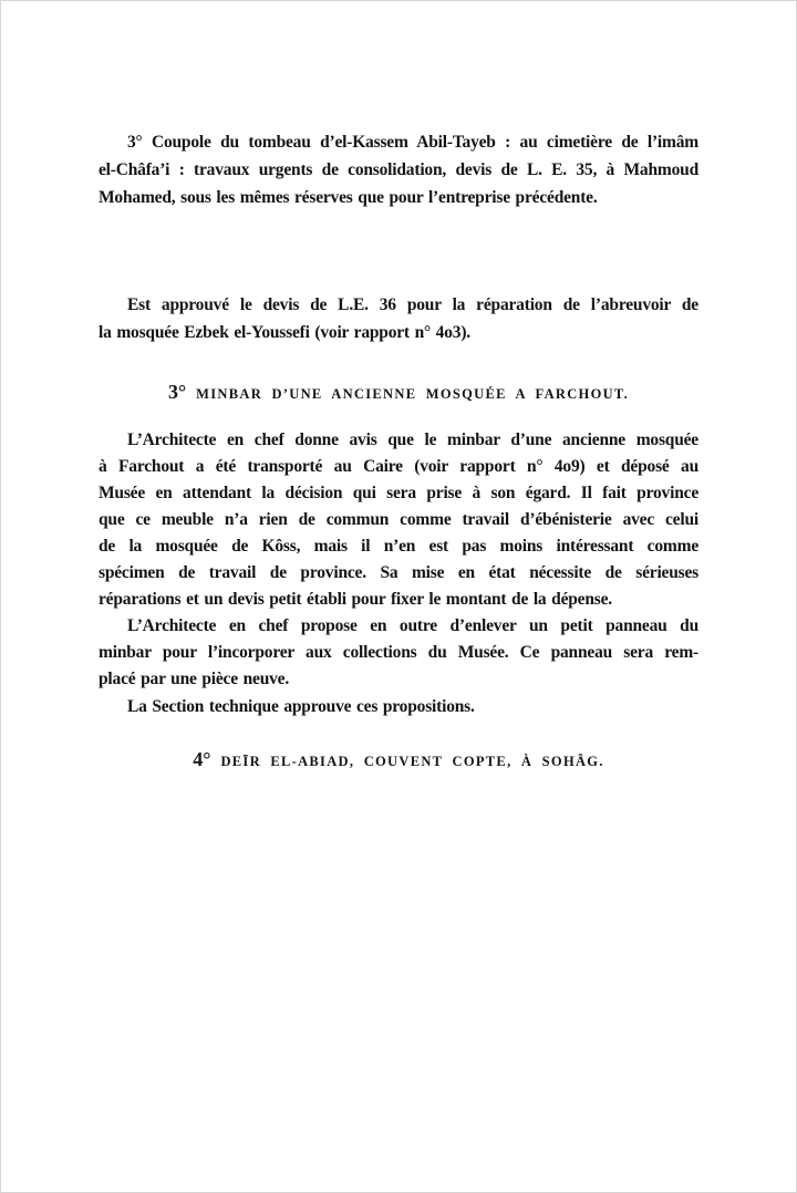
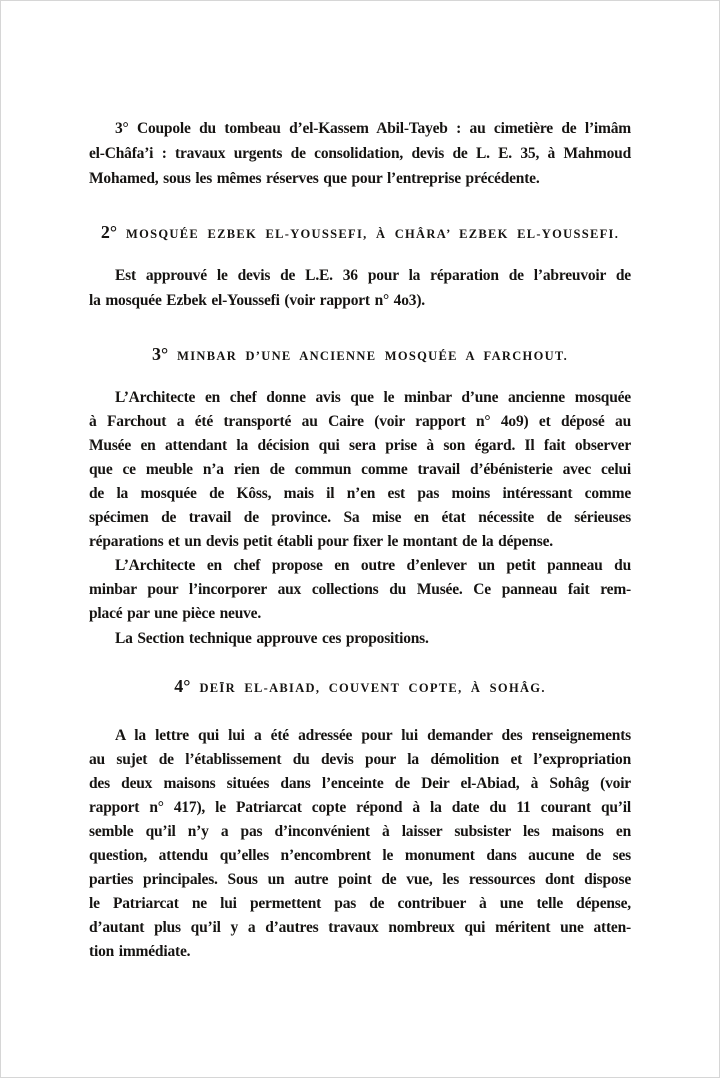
  3° Coupole du tombeau d’el-Kassem Abil-Tayeb : au cimetière de l’imâm
  el-Châfa’i : travaux urgents de consolidation, devis de L. E. 35, à Mahmoud
  Mohamed, sous les mêmes réserves que pour l’entreprise précédente.
+ 2° MOSQUÉE EZBEK EL-YOUSSEFI, À CHÂRA’ EZBEK EL-YOUSSEFI.
  Est approuvé le devis de L.E. 36 pour la réparation de l’abreuvoir de
  la mosquée Ezbek el-Youssefi (voir rapport n° 4o3).
  3° MINBAR D’UNE ANCIENNE MOSQUÉE A FARCHOUT.
  L’Architecte en chef donne avis que le minbar d’une ancienne mosquée
  à Farchout a été transporté au Caire (voir rapport n° 4o9) et déposé au
- Musée en attendant la décision qui sera prise à son égard. Il fait province
+ Musée en attendant la décision qui sera prise à son égard. Il fait observer
  que ce meuble n’a rien de commun comme travail d’ébénisterie avec celui
  de la mosquée de Kôss, mais il n’en est pas moins intéressant comme
  spécimen de travail de province. Sa mise en état nécessite de sérieuses
  réparations et un devis petit établi pour fixer le montant de la dépense.
  L’Architecte en chef propose en outre d’enlever un petit panneau du
- minbar pour l’incorporer aux collections du Musée. Ce panneau sera rem-
+ minbar pour l’incorporer aux collections du Musée. Ce panneau fait rem-
  placé par une pièce neuve.
  La Section technique approuve ces propositions.
  4° DEĪR EL-ABIAD, COUVENT COPTE, À SOHÂG.
+ A la lettre qui lui a été adressée pour lui demander des renseignements
+ au sujet de l’établissement du devis pour la démolition et l’expropriation
+ des deux maisons situées dans l’enceinte de Deir el-Abiad, à Sohâg (voir
+ rapport n° 417), le Patriarcat copte répond à la date du 11 courant qu’il
+ semble qu’il n’y a pas d’inconvénient à laisser subsister les maisons en
+ question, attendu qu’elles n’encombrent le monument dans aucune de ses
+ parties principales. Sous un autre point de vue, les ressources dont dispose
+ le Patriarcat ne lui permettent pas de contribuer à une telle dépense,
+ d’autant plus qu’il y a d’autres travaux nombreux qui méritent une atten-
+ tion immédiate.
